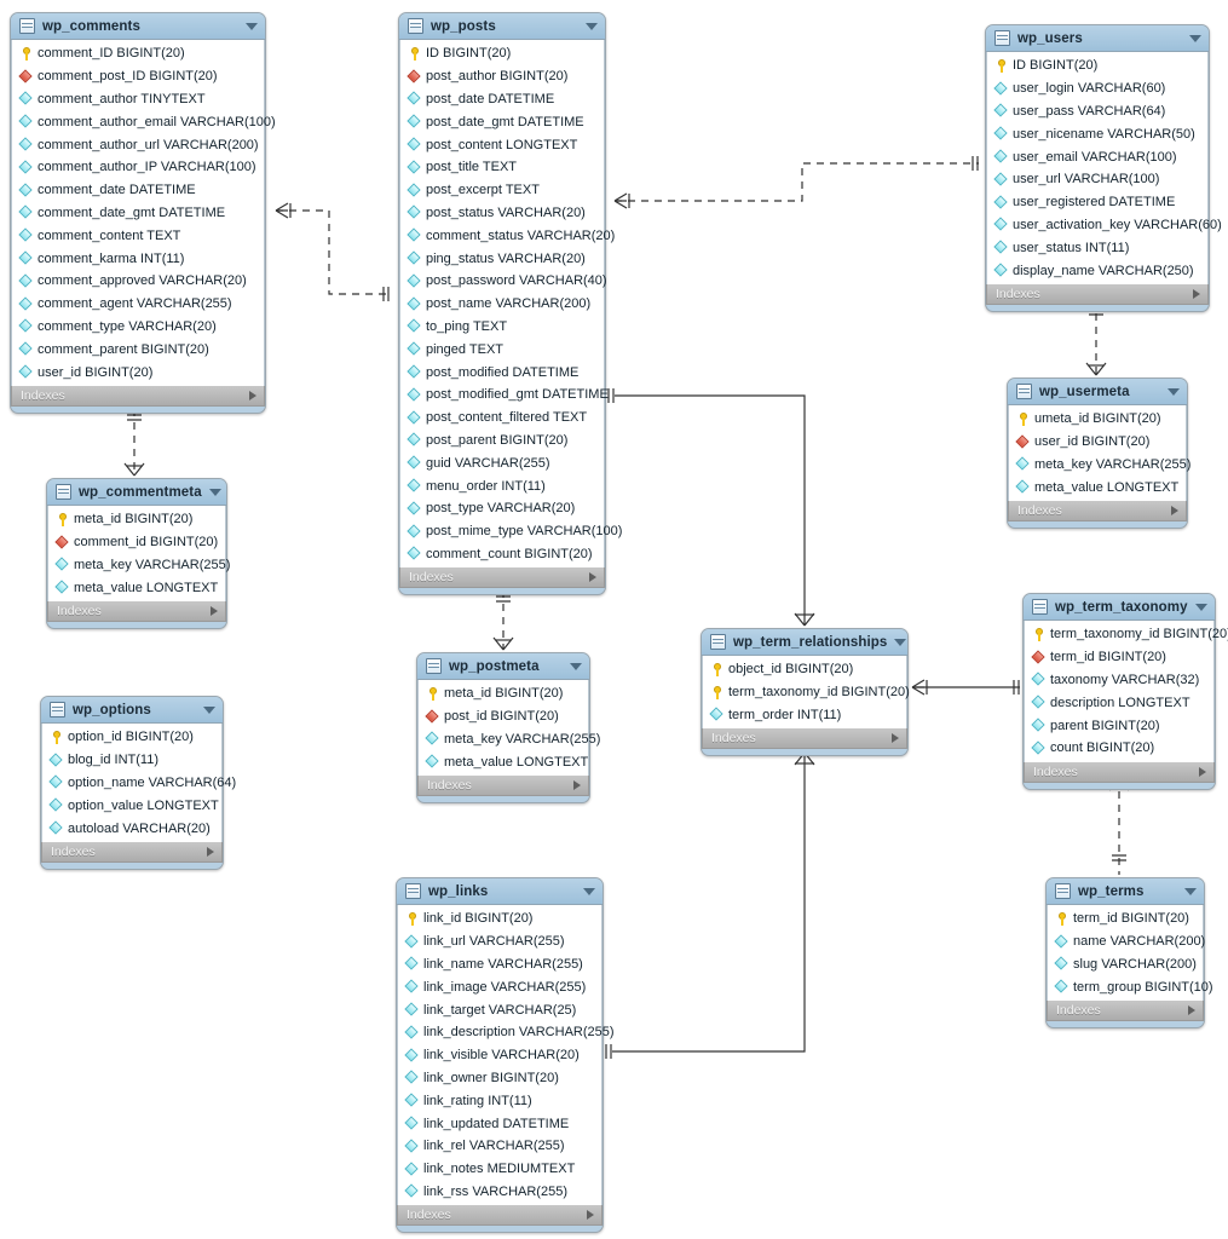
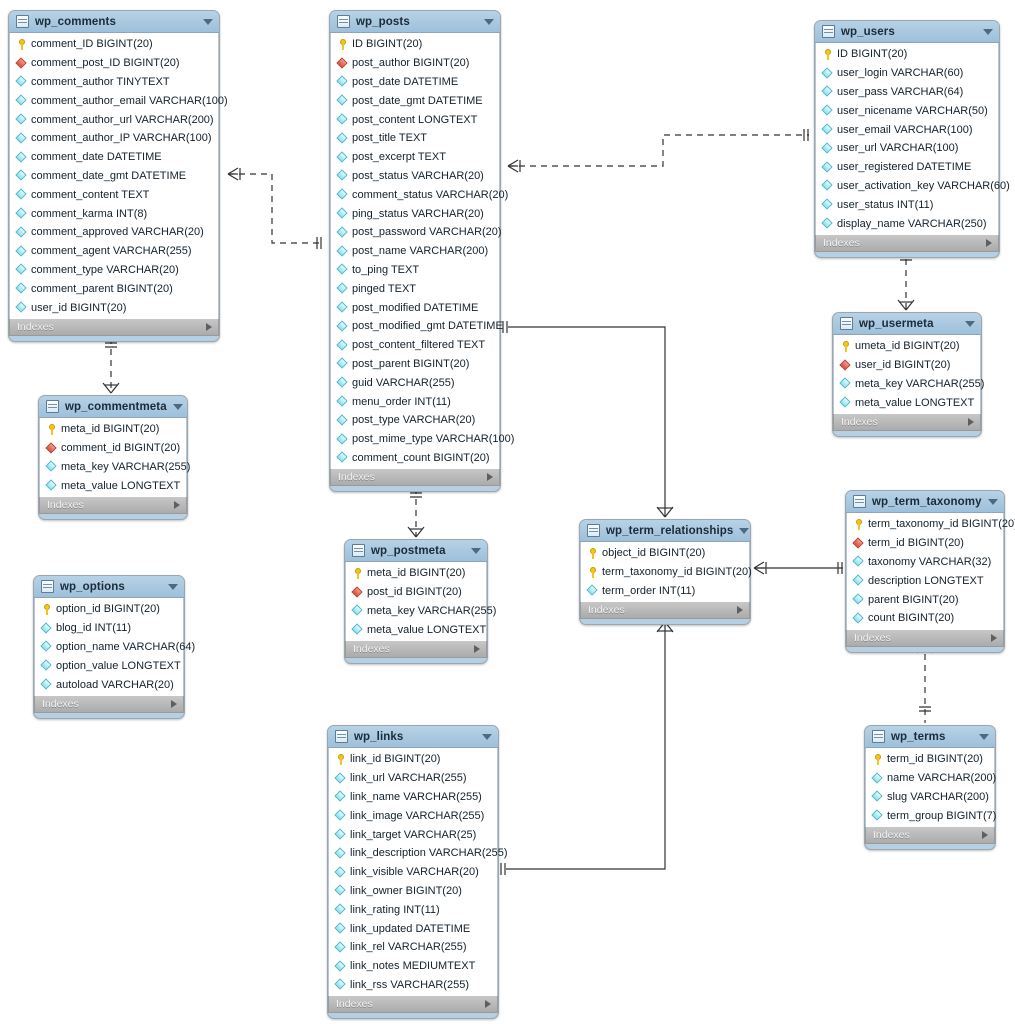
  wp_comments
  comment_ID BIGINT(20)
  comment_post_ID BIGINT(20)
  comment_author TINYTEXT
  comment_author_email VARCHAR(100)
  comment_author_url VARCHAR(200)
  comment_author_IP VARCHAR(100)
  comment_date DATETIME
  comment_date_gmt DATETIME
  comment_content TEXT
- comment_karma INT(11)
+ comment_karma INT(8)
  comment_approved VARCHAR(20)
  comment_agent VARCHAR(255)
  comment_type VARCHAR(20)
  comment_parent BIGINT(20)
  user_id BIGINT(20)
  Indexes
  wp_commentmeta
  meta_id BIGINT(20)
  comment_id BIGINT(20)
  meta_key VARCHAR(255)
  meta_value LONGTEXT
  Indexes
  wp_options
  option_id BIGINT(20)
  blog_id INT(11)
  option_name VARCHAR(64)
  option_value LONGTEXT
  autoload VARCHAR(20)
  Indexes
  wp_posts
  ID BIGINT(20)
  post_author BIGINT(20)
  post_date DATETIME
  post_date_gmt DATETIME
  post_content LONGTEXT
  post_title TEXT
  post_excerpt TEXT
  post_status VARCHAR(20)
  comment_status VARCHAR(20)
  ping_status VARCHAR(20)
- post_password VARCHAR(40)
+ post_password VARCHAR(20)
  post_name VARCHAR(200)
  to_ping TEXT
  pinged TEXT
  post_modified DATETIME
  post_modified_gmt DATETIME
  post_content_filtered TEXT
  post_parent BIGINT(20)
  guid VARCHAR(255)
  menu_order INT(11)
  post_type VARCHAR(20)
  post_mime_type VARCHAR(100)
  comment_count BIGINT(20)
  Indexes
  wp_postmeta
  meta_id BIGINT(20)
  post_id BIGINT(20)
  meta_key VARCHAR(255)
  meta_value LONGTEXT
  Indexes
  wp_links
  link_id BIGINT(20)
  link_url VARCHAR(255)
  link_name VARCHAR(255)
  link_image VARCHAR(255)
  link_target VARCHAR(25)
  link_description VARCHAR(255)
  link_visible VARCHAR(20)
  link_owner BIGINT(20)
  link_rating INT(11)
  link_updated DATETIME
  link_rel VARCHAR(255)
  link_notes MEDIUMTEXT
  link_rss VARCHAR(255)
  Indexes
  wp_term_relationships
  object_id BIGINT(20)
  term_taxonomy_id BIGINT(20)
  term_order INT(11)
  Indexes
  wp_users
  ID BIGINT(20)
  user_login VARCHAR(60)
  user_pass VARCHAR(64)
  user_nicename VARCHAR(50)
  user_email VARCHAR(100)
  user_url VARCHAR(100)
  user_registered DATETIME
  user_activation_key VARCHAR(60)
  user_status INT(11)
  display_name VARCHAR(250)
  Indexes
  wp_usermeta
  umeta_id BIGINT(20)
  user_id BIGINT(20)
  meta_key VARCHAR(255)
  meta_value LONGTEXT
  Indexes
  wp_term_taxonomy
  term_taxonomy_id BIGINT(20
  term_id BIGINT(20)
  taxonomy VARCHAR(32)
  description LONGTEXT
  parent BIGINT(20)
  count BIGINT(20)
  Indexes
  wp_terms
  term_id BIGINT(20)
  name VARCHAR(200)
  slug VARCHAR(200)
- term_group BIGINT(10)
+ term_group BIGINT(7)
  Indexes
